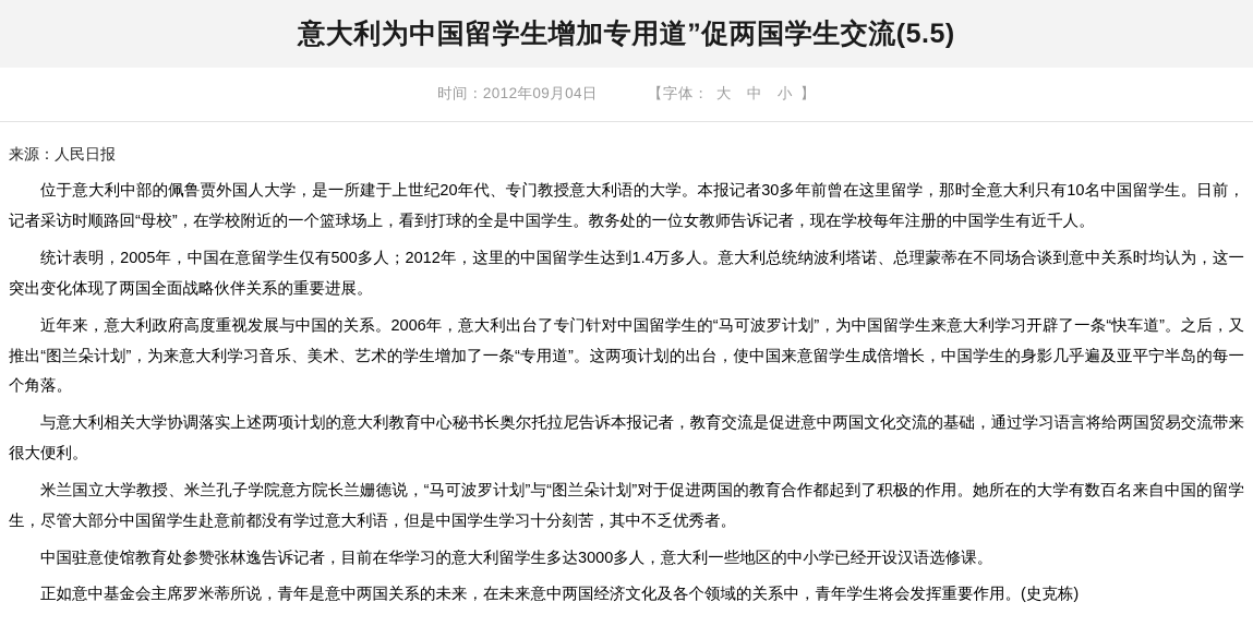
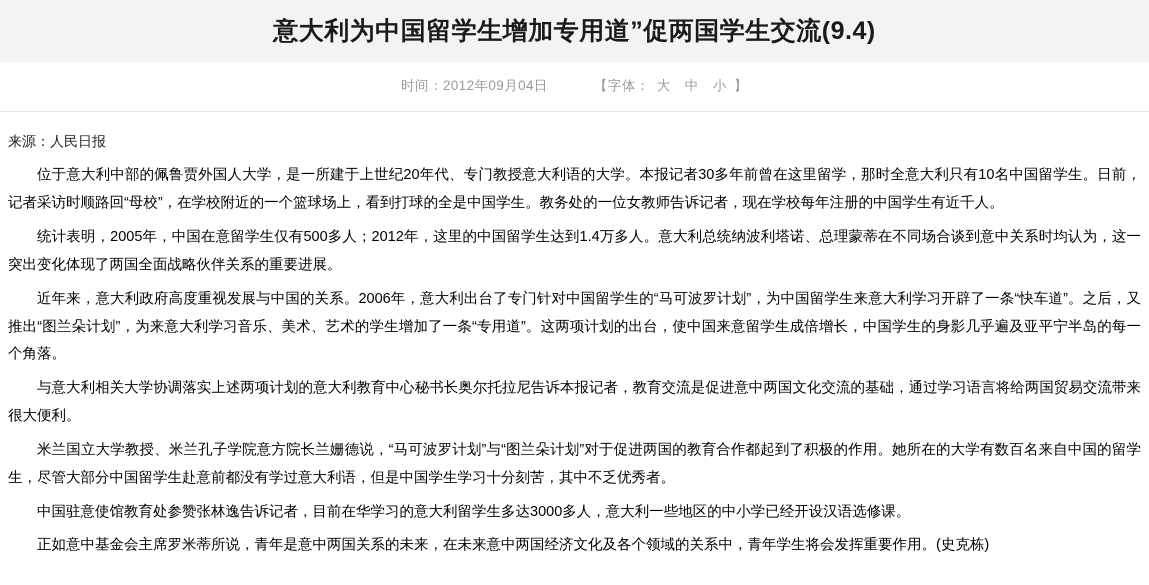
- 意大利为中国留学生增加专用道”促两国学生交流(5.5)
+ 意大利为中国留学生增加专用道”促两国学生交流(9.4)
  时间：2012年09月04日
  【字体：
  大
  中
  小
  】
  来源：人民日报
  位于意大利中部的佩鲁贾外国人大学，是一所建于上世纪20年代、专门教授意大利语的大学。本报记者30多年前曾在这里留学，那时全意大利只有10名中国留学生。日前，记者采访时顺路回“母校”，在学校附近的一个篮球场上，看到打球的全是中国学生。教务处的一位女教师告诉记者，现在学校每年注册的中国学生有近千人。
  统计表明，2005年，中国在意留学生仅有500多人；2012年，这里的中国留学生达到1.4万多人。意大利总统纳波利塔诺、总理蒙蒂在不同场合谈到意中关系时均认为，这一突出变化体现了两国全面战略伙伴关系的重要进展。
  近年来，意大利政府高度重视发展与中国的关系。2006年，意大利出台了专门针对中国留学生的“马可波罗计划”，为中国留学生来意大利学习开辟了一条“快车道”。之后，又推出“图兰朵计划”，为来意大利学习音乐、美术、艺术的学生增加了一条“专用道”。这两项计划的出台，使中国来意留学生成倍增长，中国学生的身影几乎遍及亚平宁半岛的每一个角落。
  与意大利相关大学协调落实上述两项计划的意大利教育中心秘书长奥尔托拉尼告诉本报记者，教育交流是促进意中两国文化交流的基础，通过学习语言将给两国贸易交流带来很大便利。
  米兰国立大学教授、米兰孔子学院意方院长兰姗德说，“马可波罗计划”与“图兰朵计划”对于促进两国的教育合作都起到了积极的作用。她所在的大学有数百名来自中国的留学生，尽管大部分中国留学生赴意前都没有学过意大利语，但是中国学生学习十分刻苦，其中不乏优秀者。
  中国驻意使馆教育处参赞张林逸告诉记者，目前在华学习的意大利留学生多达3000多人，意大利一些地区的中小学已经开设汉语选修课。
  正如意中基金会主席罗米蒂所说，青年是意中两国关系的未来，在未来意中两国经济文化及各个领域的关系中，青年学生将会发挥重要作用。(史克栋)
